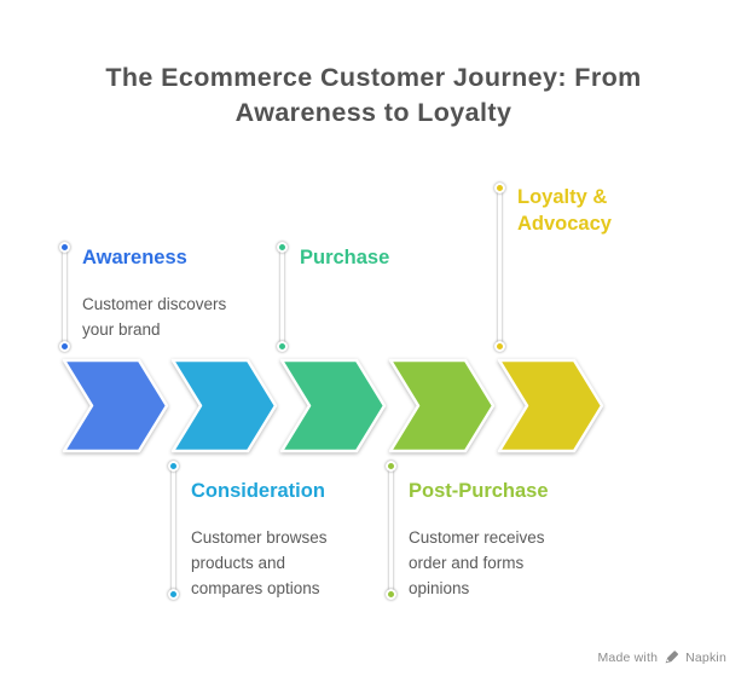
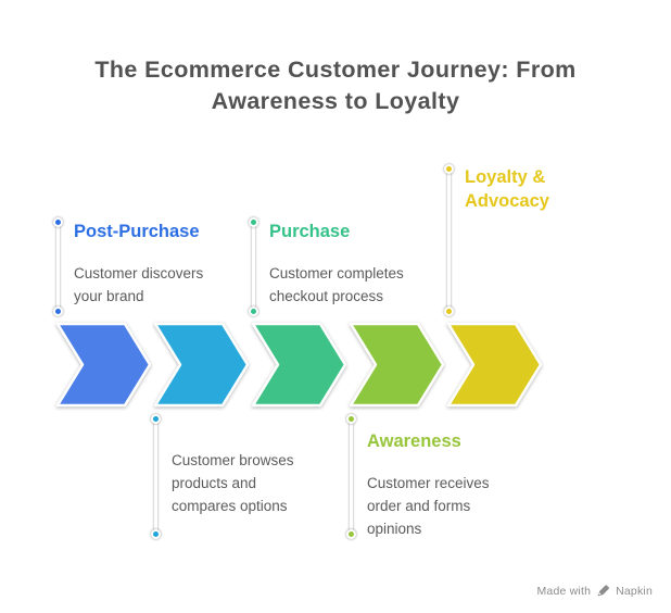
  The Ecommerce Customer Journey: From
  Awareness to Loyalty
- Awareness
+ Post-Purchase
  Customer discovers
  your brand
  Purchase
+ Customer completes
+ checkout process
  Loyalty &
  Advocacy
- Consideration
  Customer browses
  products and
  compares options
- Post-Purchase
+ Awareness
  Customer receives
  order and forms
  opinions
  Made with
  Napkin
